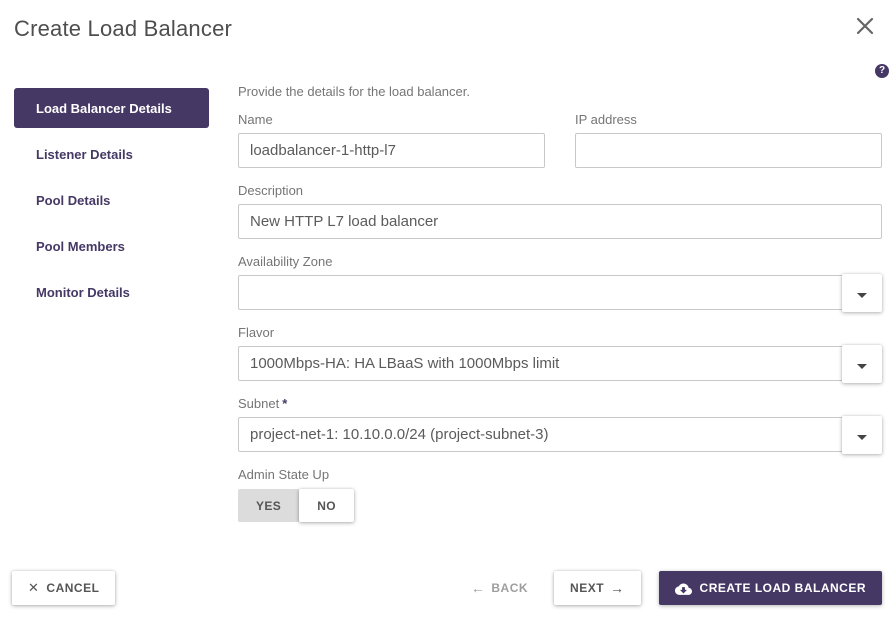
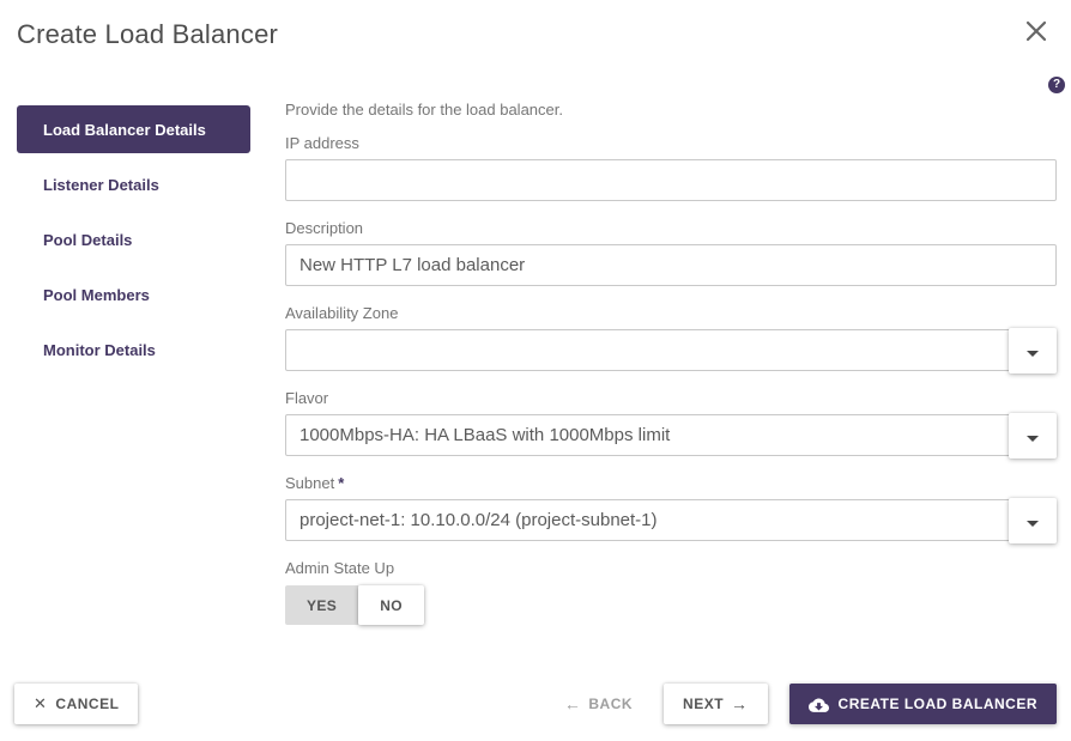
  Create Load Balancer
  ?
  Load Balancer Details
  Listener Details
  Pool Details
  Pool Members
  Monitor Details
  Provide the details for the load balancer.
- Name
- loadbalancer-1-http-l7
  IP address
  Description
  New HTTP L7 load balancer
  Availability Zone
  Flavor
  1000Mbps-HA: HA LBaaS with 1000Mbps limit
  Subnet *
- project-net-1: 10.10.0.0/24 (project-subnet-3)
+ project-net-1: 10.10.0.0/24 (project-subnet-1)
  Admin State Up
  YES
  NO
  ✕
  CANCEL
  ←
  BACK
  NEXT
  →
  CREATE LOAD BALANCER
